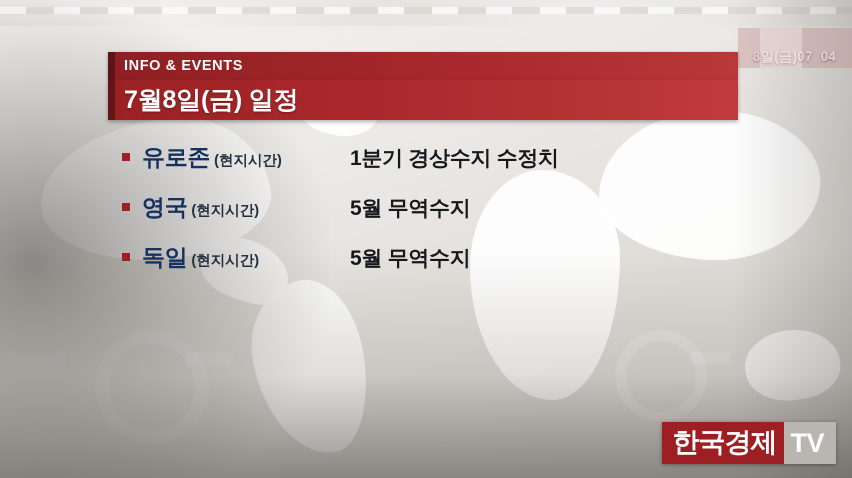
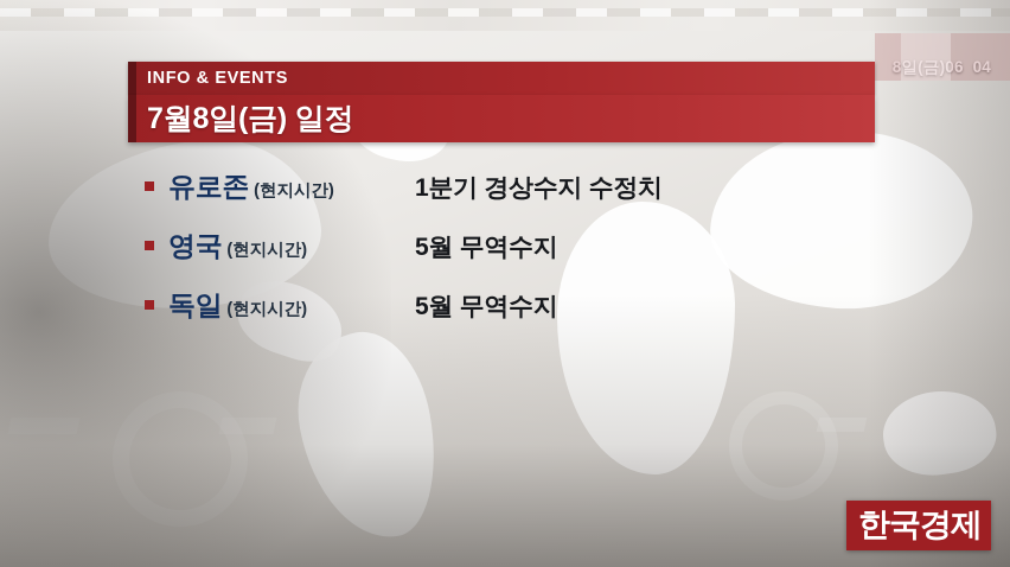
- 8일(금)07 04
+ 8일(금)06 04
  INFO & EVENTS
  7월8일(금) 일정
  유로존 (현지시간)
  1분기 경상수지 수정치
  영국 (현지시간)
  5월 무역수지
  독일 (현지시간)
  5월 무역수지
  한국경제
- TV
